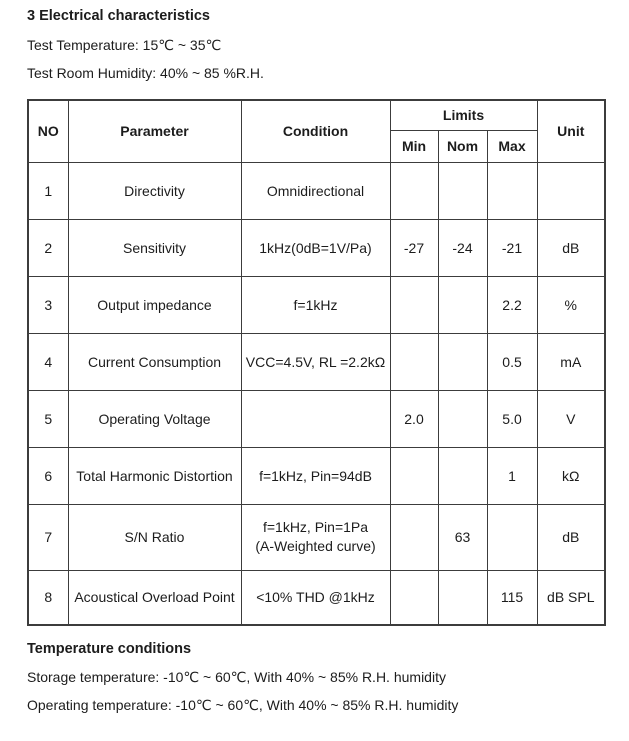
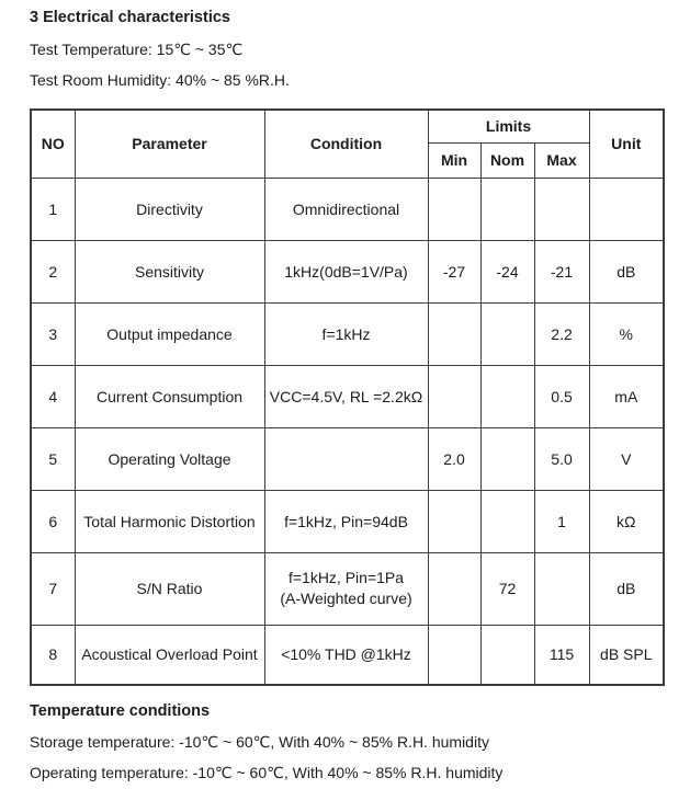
  3 Electrical characteristics
  Test Temperature: 15℃ ~ 35℃
  Test Room Humidity: 40% ~ 85 %R.H.
  NO	Parameter	Condition	Limits	Unit
  Min	Nom	Max
  1	Directivity	Omnidirectional
  2	Sensitivity	1kHz(0dB=1V/Pa)	-27	-24	-21	dB
  3	Output impedance	f=1kHz			2.2	%
  4	Current Consumption	VCC=4.5V, RL =2.2kΩ			0.5	mA
  5	Operating Voltage		2.0		5.0	V
  6	Total Harmonic Distortion	f=1kHz, Pin=94dB			1	kΩ
- 7	S/N Ratio	f=1kHz, Pin=1Pa (A-Weighted curve)		63		dB
+ 7	S/N Ratio	f=1kHz, Pin=1Pa (A-Weighted curve)		72		dB
  8	Acoustical Overload Point	<10% THD @1kHz			115	dB SPL
  Temperature conditions
  Storage temperature: -10℃ ~ 60℃, With 40% ~ 85% R.H. humidity
  Operating temperature: -10℃ ~ 60℃, With 40% ~ 85% R.H. humidity
